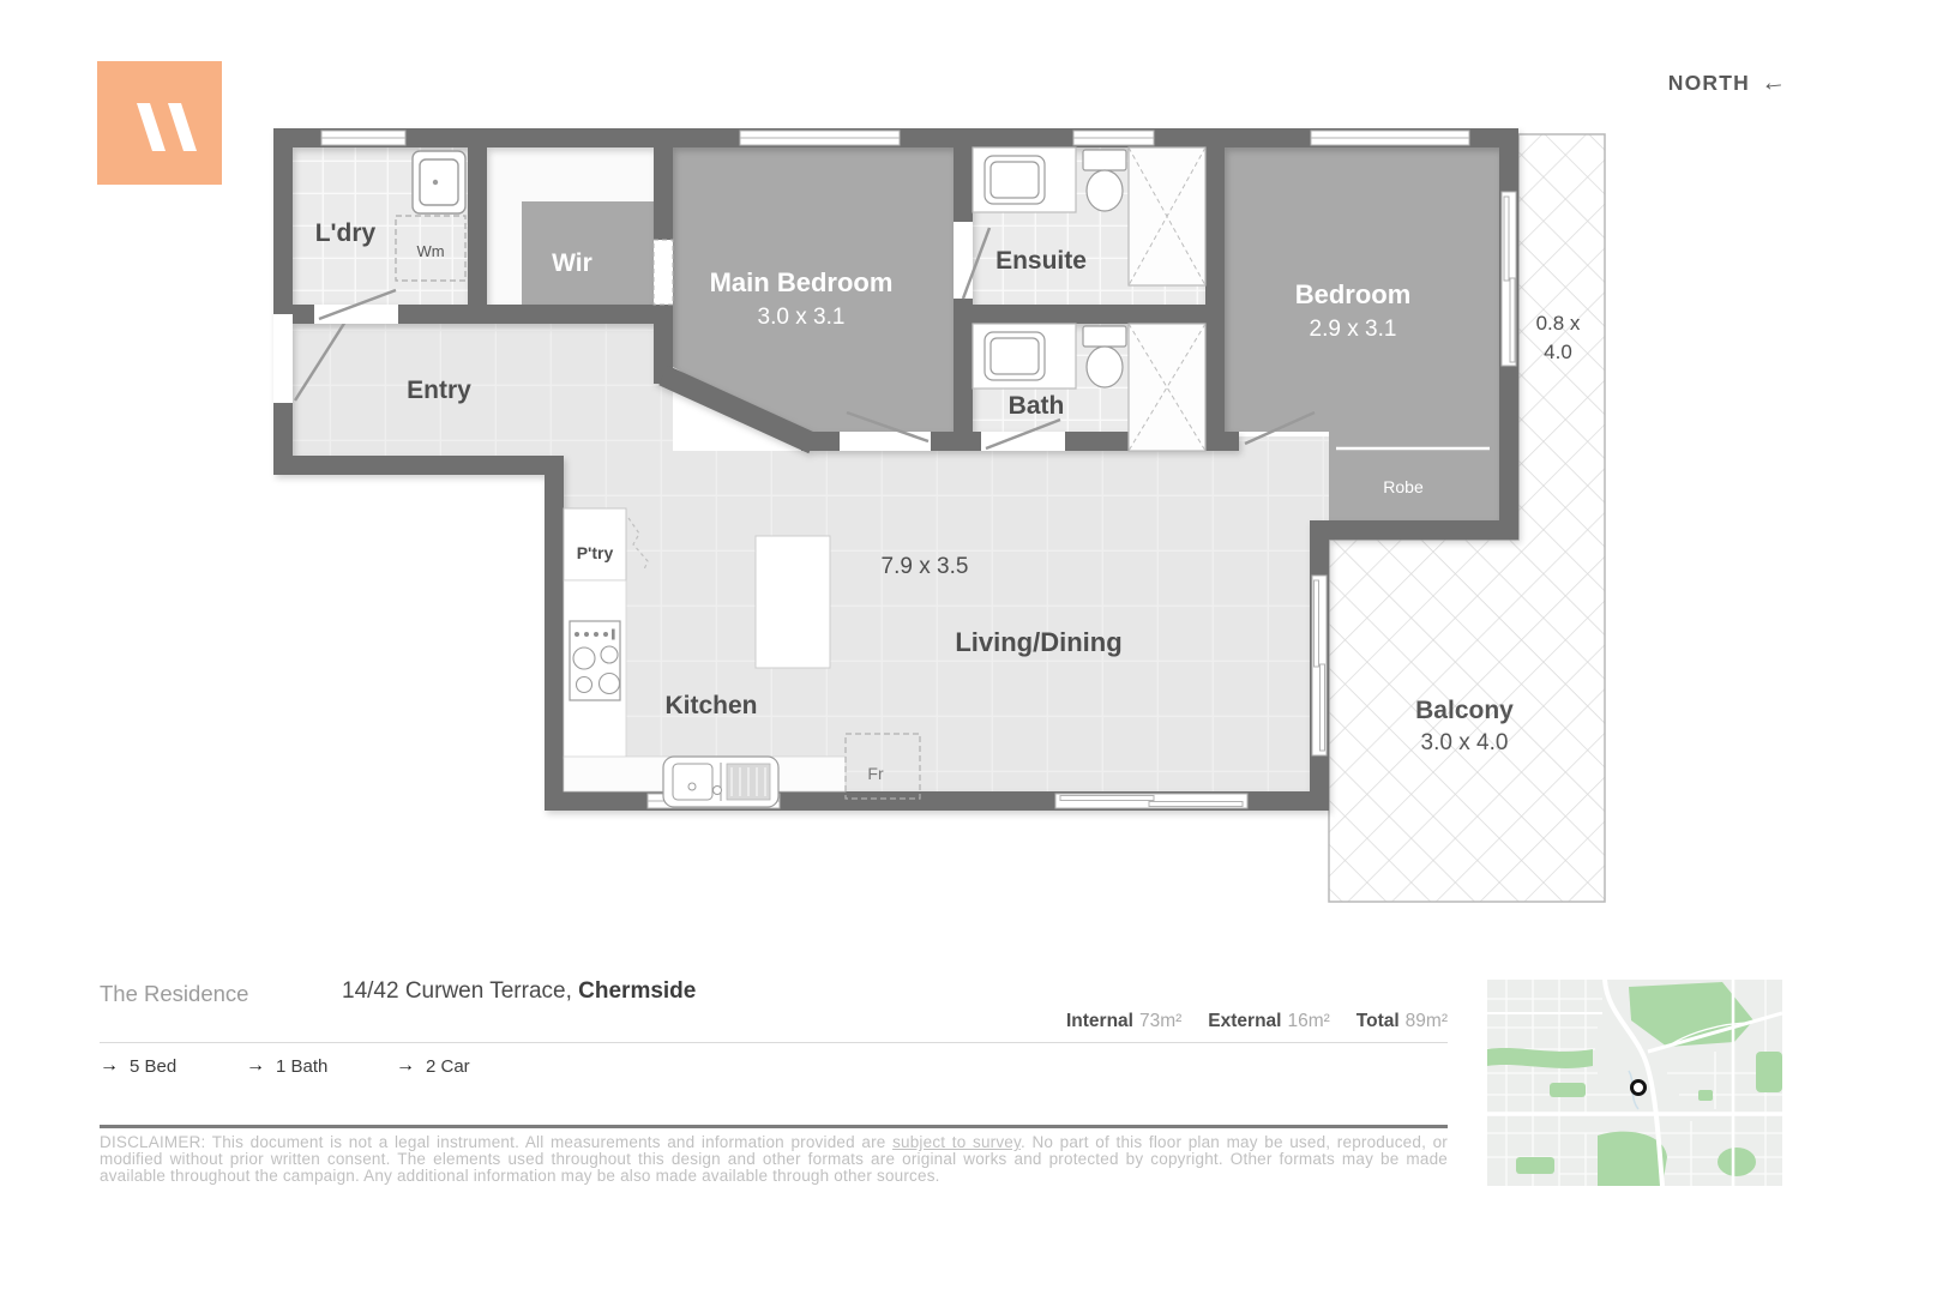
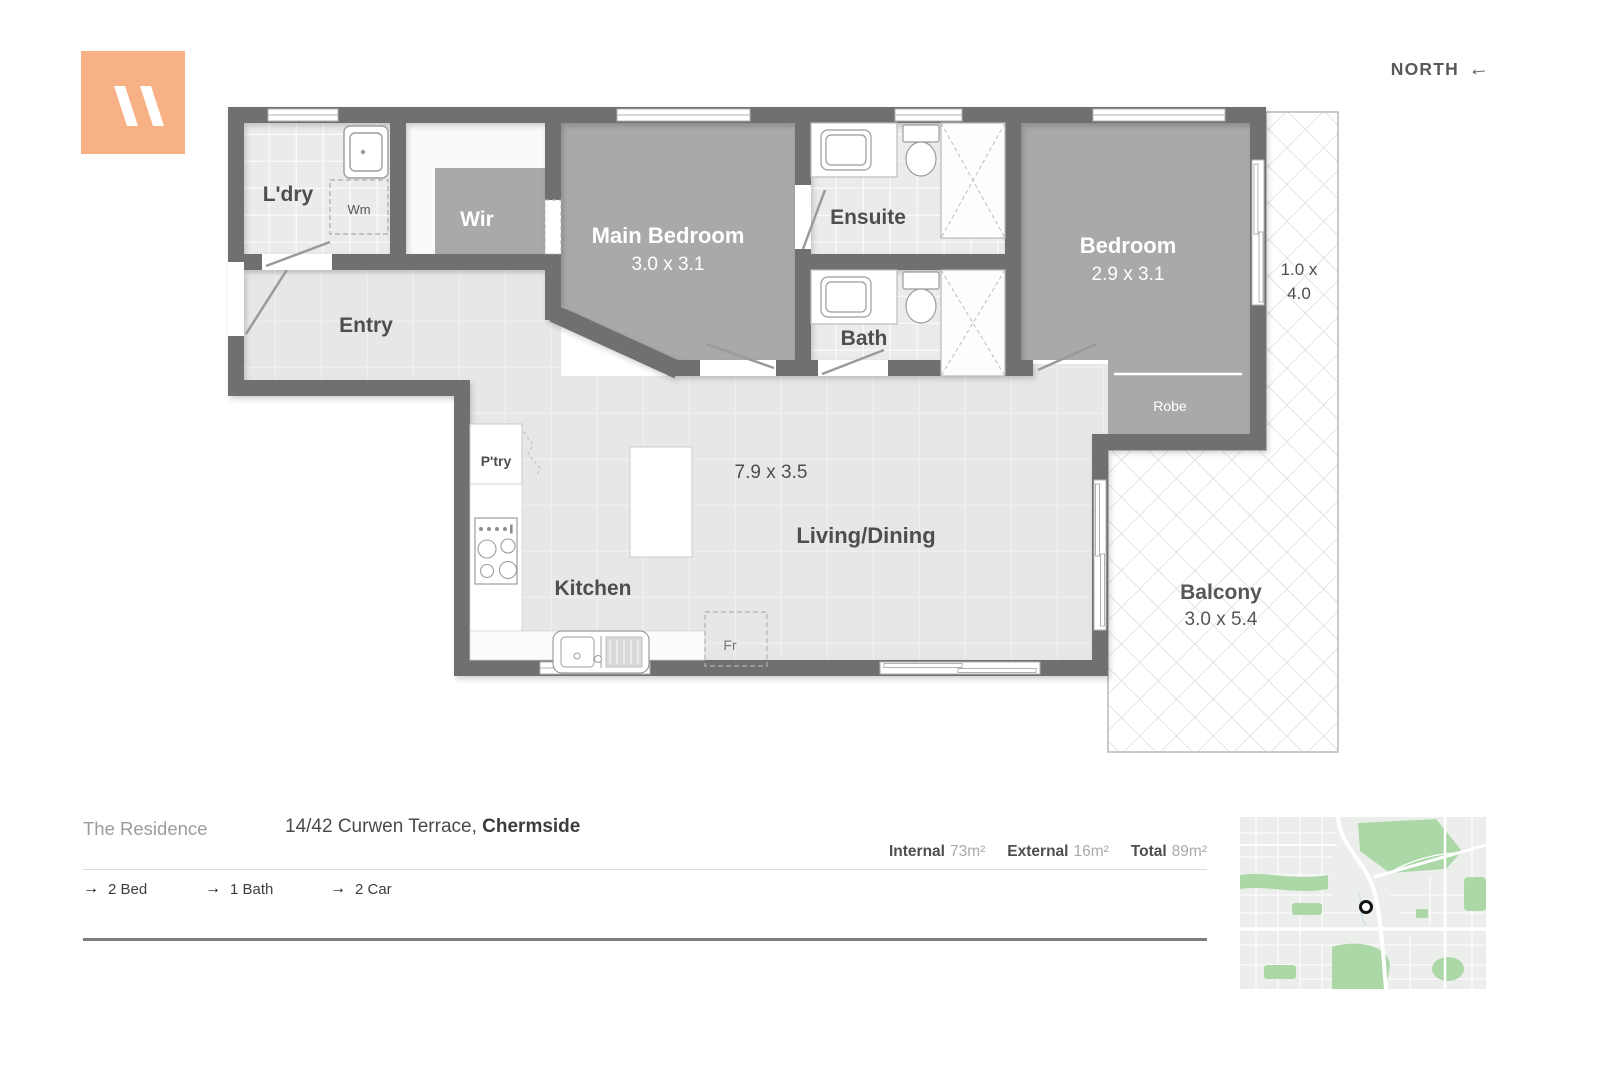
  NORTH
  L'dry
  Wm
  Wir
  Main Bedroom
  3.0 x 3.1
  Ensuite
  Bath
  Bedroom
  2.9 x 3.1
- 0.8 x
+ 1.0 x
  4.0
  Entry
  7.9 x 3.5
  Living/Dining
  Kitchen
  P'try
  Fr
  Robe
  Balcony
- 3.0 x 4.0
+ 3.0 x 5.4
  The Residence
  14/42 Curwen Terrace, Chermside
  Internal 73m²
  External 16m²
  Total 89m²
  →
- 5 Bed
+ 2 Bed
  →
  1 Bath
  →
  2 Car
- DISCLAIMER: This document is not a legal instrument. All measurements and information provided are subject to survey. No part of this floor plan may be used, reproduced, or modified without prior written consent. The elements used throughout this design and other formats are original works and protected by copyright. Other formats may be made available throughout the campaign. Any additional information may be also made available through other sources.
